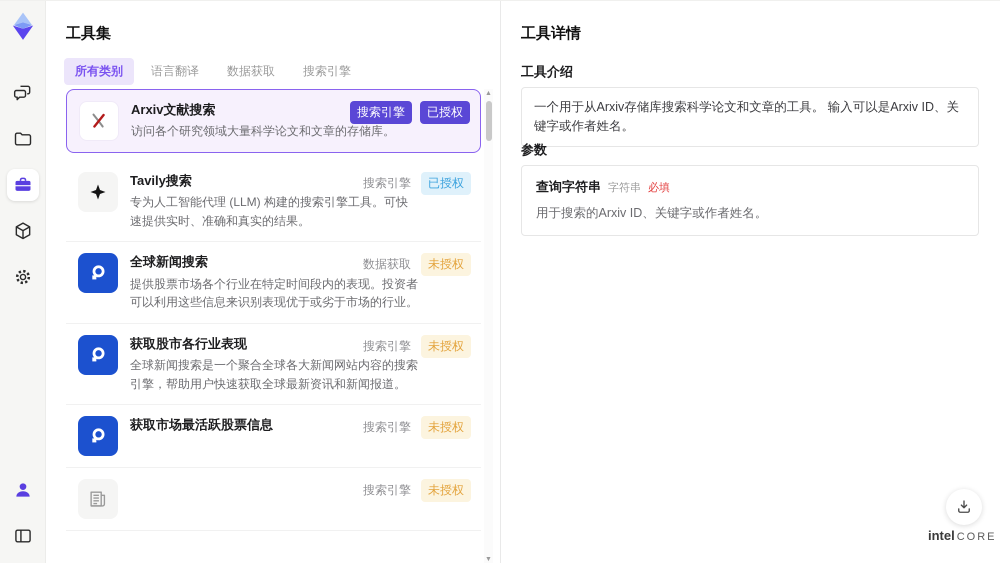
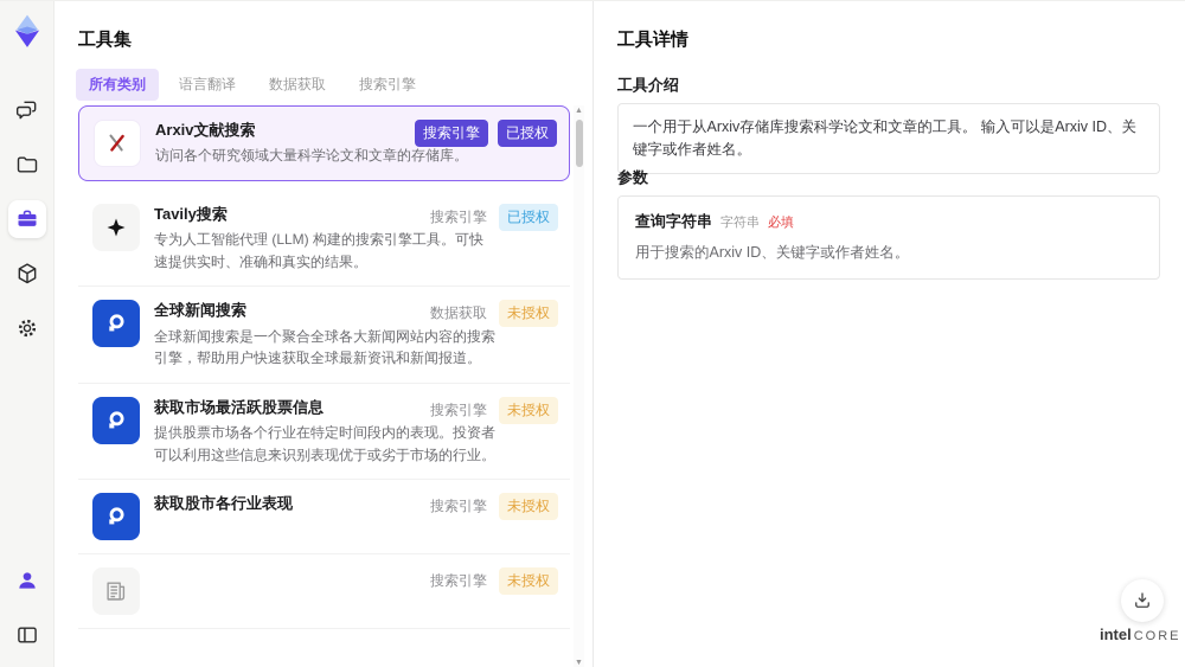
  工具集
  所有类别
  语言翻译
  数据获取
  搜索引擎
  Arxiv文献搜索
  访问各个研究领域大量科学论文和文章的存储库。
  搜索引擎
  已授权
  Tavily搜索
  专为人工智能代理 (LLM) 构建的搜索引擎工具。可快速提供实时、准确和真实的结果。
  搜索引擎
  已授权
  全球新闻搜索
- 提供股票市场各个行业在特定时间段内的表现。投资者可以利用这些信息来识别表现优于或劣于市场的行业。
+ 全球新闻搜索是一个聚合全球各大新闻网站内容的搜索引擎，帮助用户快速获取全球最新资讯和新闻报道。
  数据获取
  未授权
- 获取股市各行业表现
+ 获取市场最活跃股票信息
- 全球新闻搜索是一个聚合全球各大新闻网站内容的搜索引擎，帮助用户快速获取全球最新资讯和新闻报道。
+ 提供股票市场各个行业在特定时间段内的表现。投资者可以利用这些信息来识别表现优于或劣于市场的行业。
  搜索引擎
  未授权
- 获取市场最活跃股票信息
+ 获取股市各行业表现
  搜索引擎
  未授权
  搜索引擎
  未授权
  工具详情
  工具介绍
  一个用于从Arxiv存储库搜索科学论文和文章的工具。 输入可以是Arxiv ID、关键字或作者姓名。
  参数
  查询字符串
  字符串
  必填
  用于搜索的Arxiv ID、关键字或作者姓名。
  intel CORE
